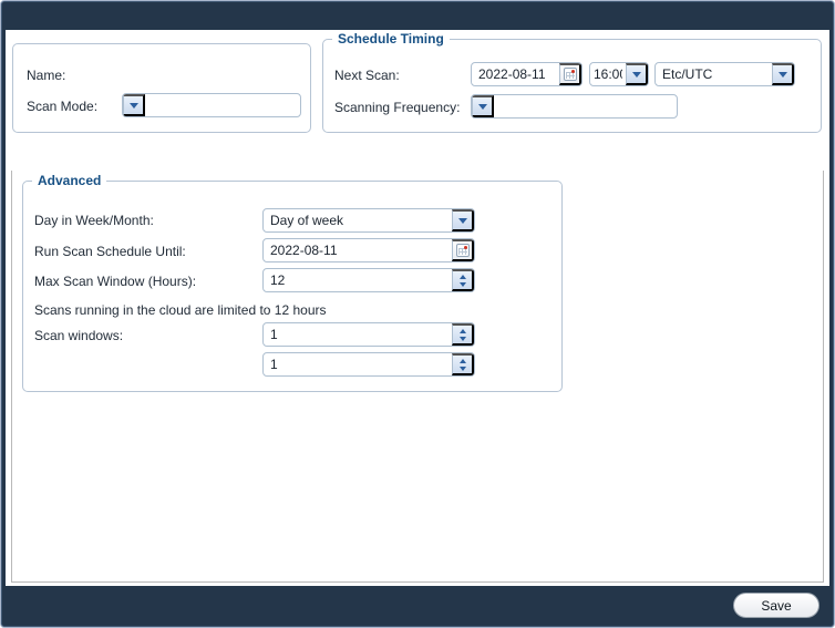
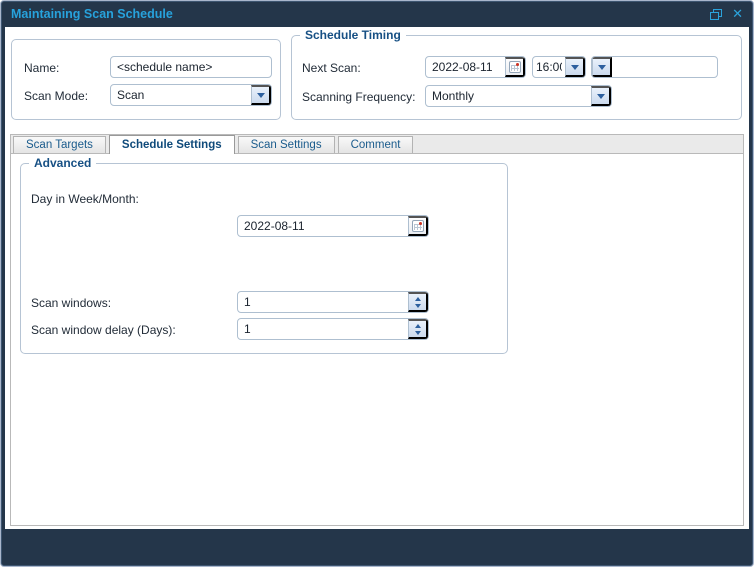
+ Maintaining Scan Schedule
+ ✕
  Name:
+ <schedule name>
  Scan Mode:
+ Scan
  Schedule Timing
  Next Scan:
  2022-08-11
  16:0
- Etc/UTC
  Scanning Frequency:
+ Monthly
+ Scan Targets
+ Schedule Settings
+ Scan Settings
+ Comment
  Advanced
  Day in Week/Month:
- Day of week
- Run Scan Schedule Until:
  2022-08-11
- Max Scan Window (Hours):
- 12
- Scans running in the cloud are limited to 12 hours
  Scan windows:
  1
+ Scan window delay (Days):
  1
- Save
